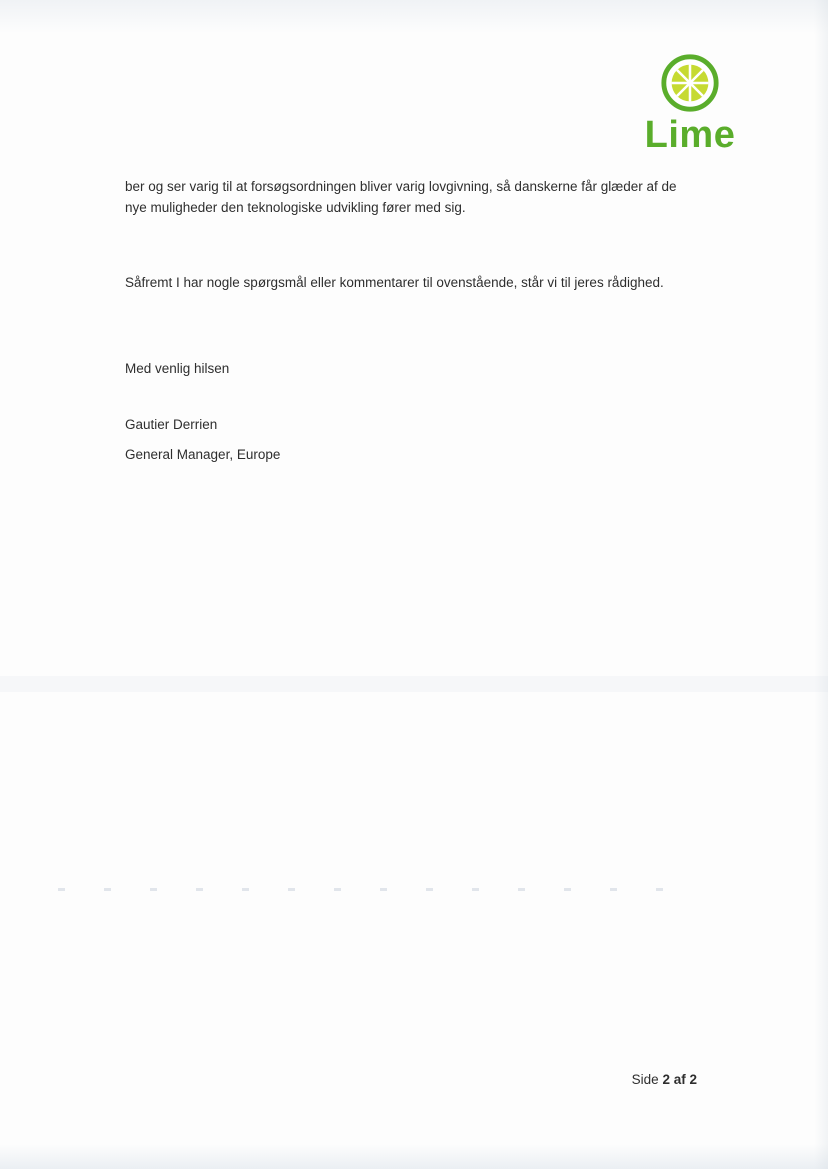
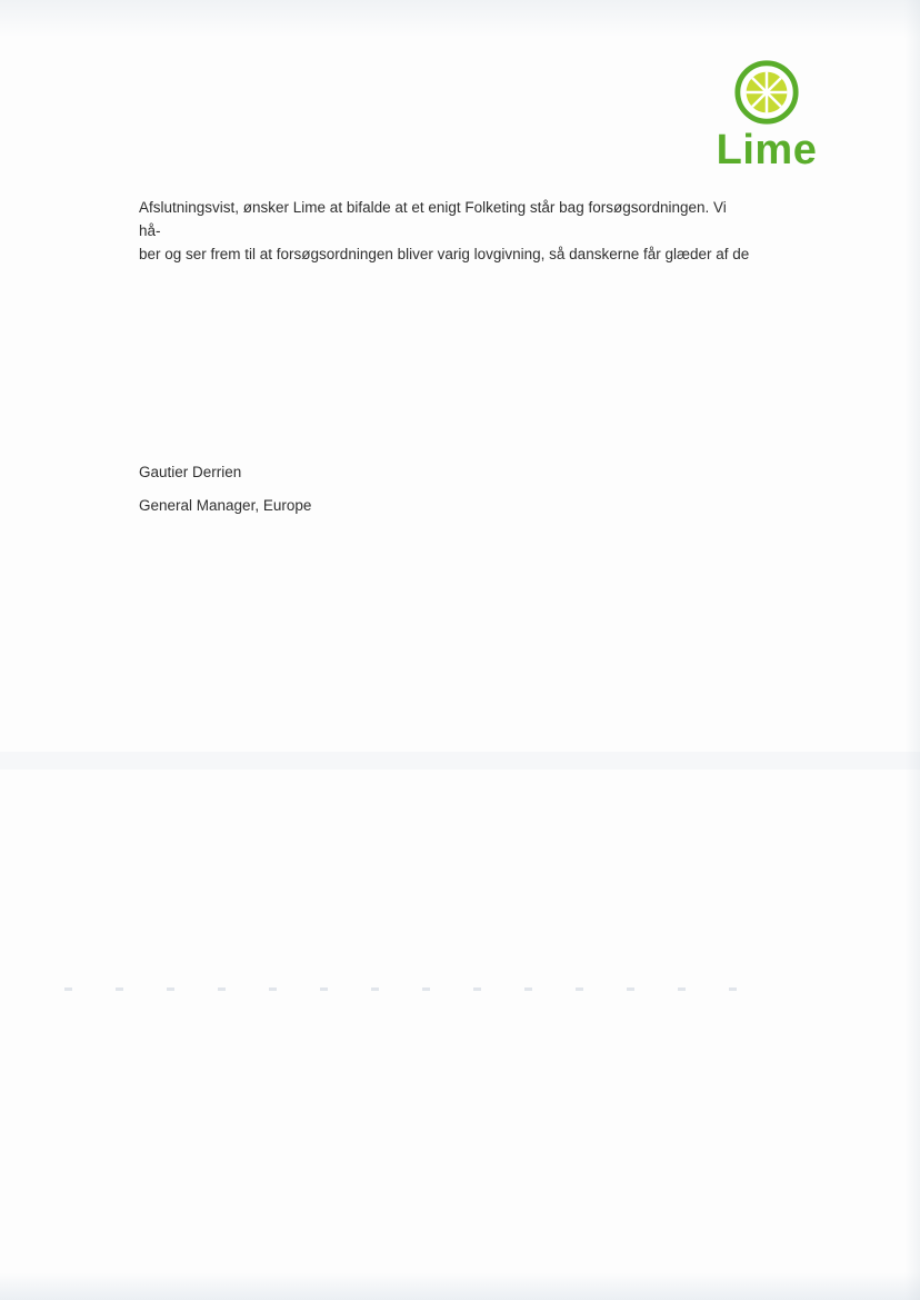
  Lime
+ Afslutningsvist, ønsker Lime at bifalde at et enigt Folketing står bag forsøgsordningen. Vi hå-
- ber og ser varig til at forsøgsordningen bliver varig lovgivning, så danskerne får glæder af de
+ ber og ser frem til at forsøgsordningen bliver varig lovgivning, så danskerne får glæder af de
- nye muligheder den teknologiske udvikling fører med sig.
- Såfremt I har nogle spørgsmål eller kommentarer til ovenstående, står vi til jeres rådighed.
- Med venlig hilsen
  Gautier Derrien
  General Manager, Europe
- Side 2 af 2
